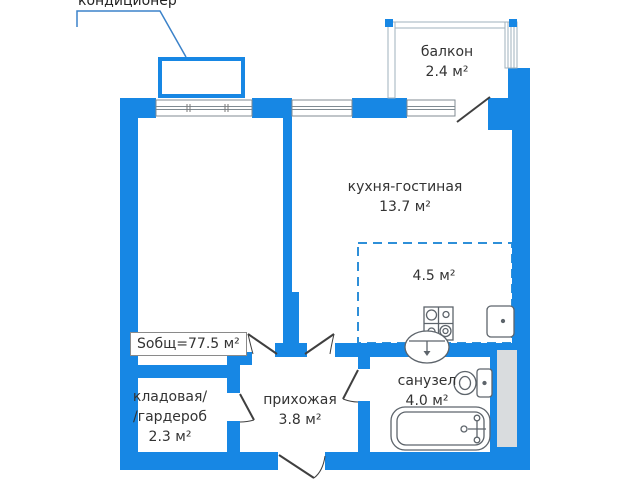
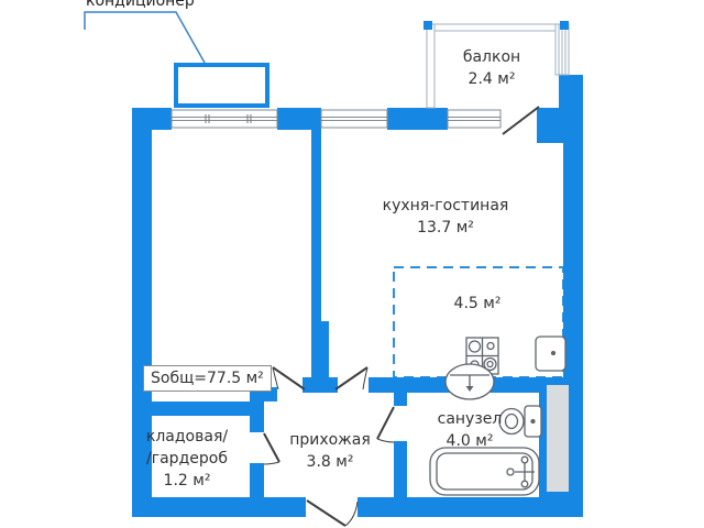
  кондиционер
  балкон
  2.4 м²
  кухня-гостиная
  13.7 м²
  4.5 м²
  кладовая/
  /гардероб
- 2.3 м²
+ 1.2 м²
  прихожая
  3.8 м²
  санузел
  4.0 м²
  Sобщ=77.5 м²
